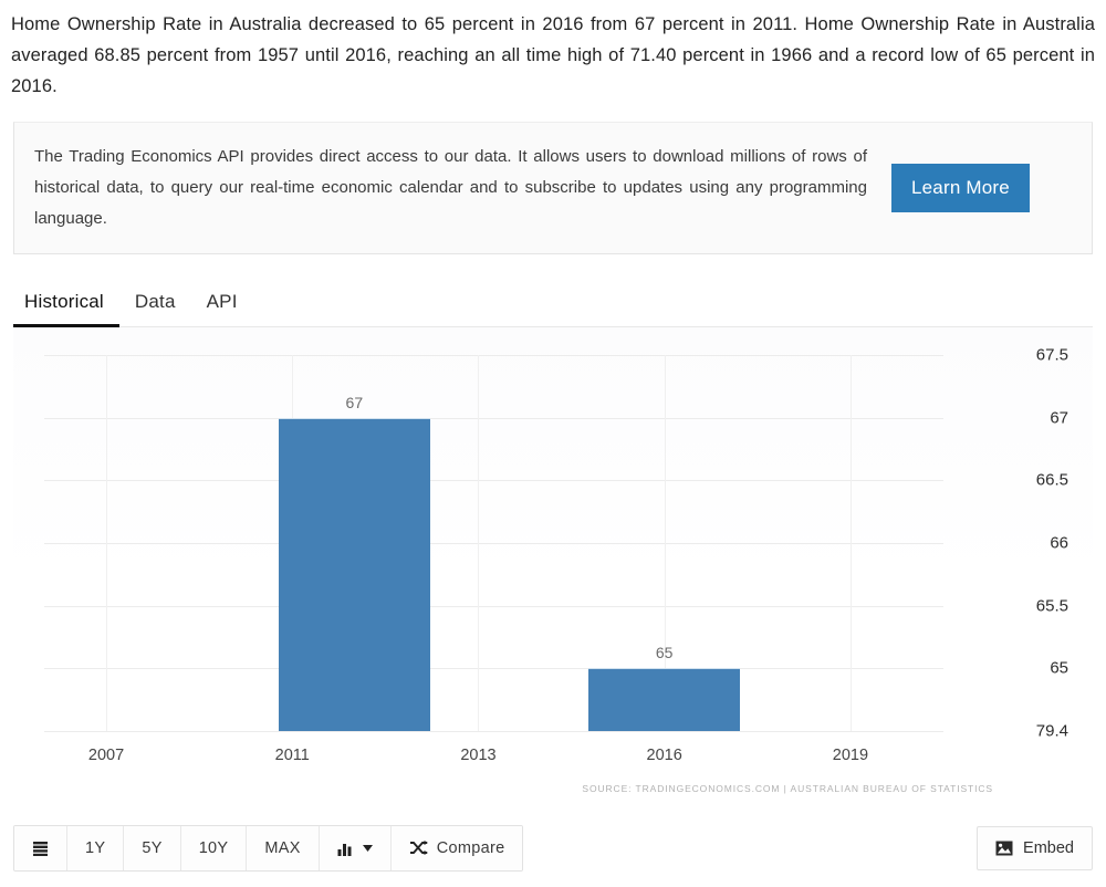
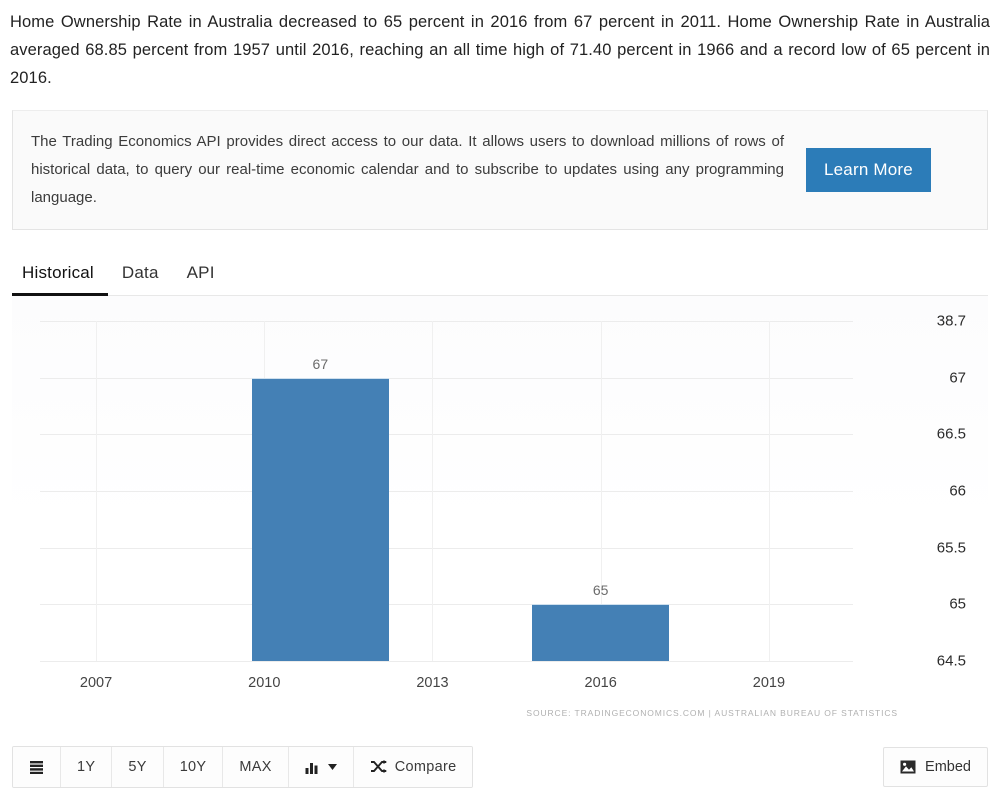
  Home Ownership Rate in Australia decreased to 65 percent in 2016 from 67 percent in 2011. Home Ownership Rate in Australia averaged 68.85 percent from 1957 until 2016, reaching an all time high of 71.40 percent in 1966 and a record low of 65 percent in 2016.
  The Trading Economics API provides direct access to our data. It allows users to download millions of rows of historical data, to query our real-time economic calendar and to subscribe to updates using any programming language.
  Learn More
  Historical
  Data
  API
  SOURCE: TRADINGECONOMICS.COM | AUSTRALIAN BUREAU OF STATISTICS
- 67.5
+ 38.7
  67
  66.5
  66
  65.5
  65
- 79.4
+ 64.5
  2007
- 2011
+ 2010
  2013
  2016
  2019
  67
  65
  1Y
  5Y
  10Y
  MAX
  Compare
  Embed
